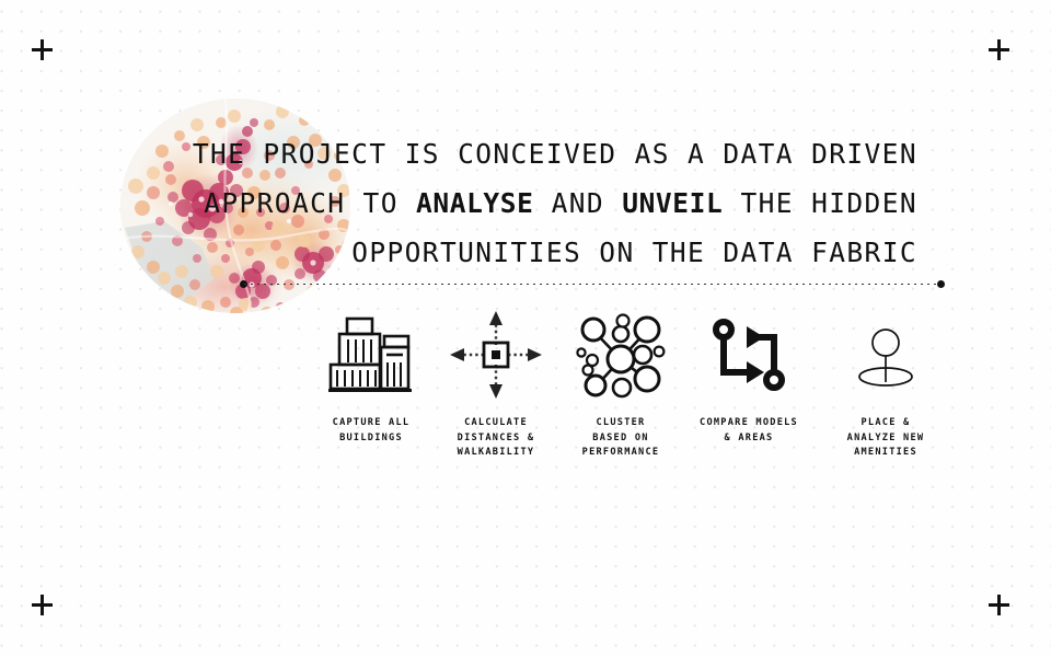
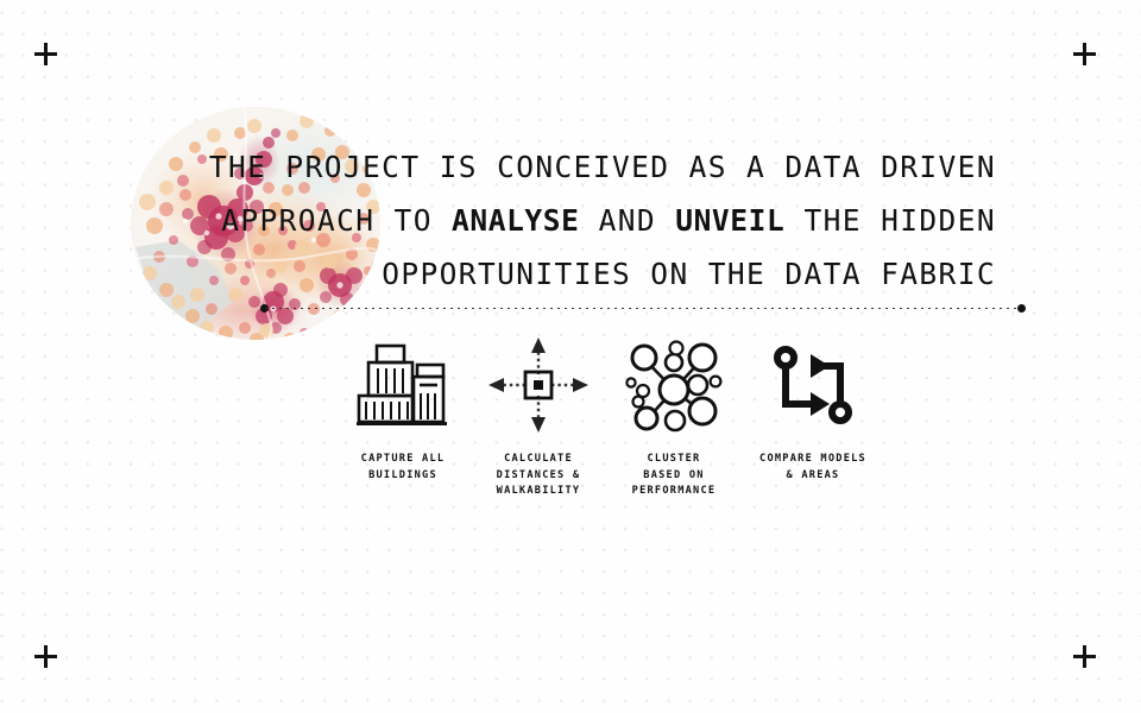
  THE PROJECT IS CONCEIVED AS A DATA DRIVEN
  APPROACH TO ANALYSE AND UNVEIL THE HIDDEN
  OPPORTUNITIES ON THE DATA FABRIC
  CAPTURE ALL
  BUILDINGS
  CALCULATE
  DISTANCES &
  WALKABILITY
  CLUSTER
  BASED ON
  PERFORMANCE
  COMPARE MODELS
  & AREAS
- PLACE &
- ANALYZE NEW
- AMENITIES
